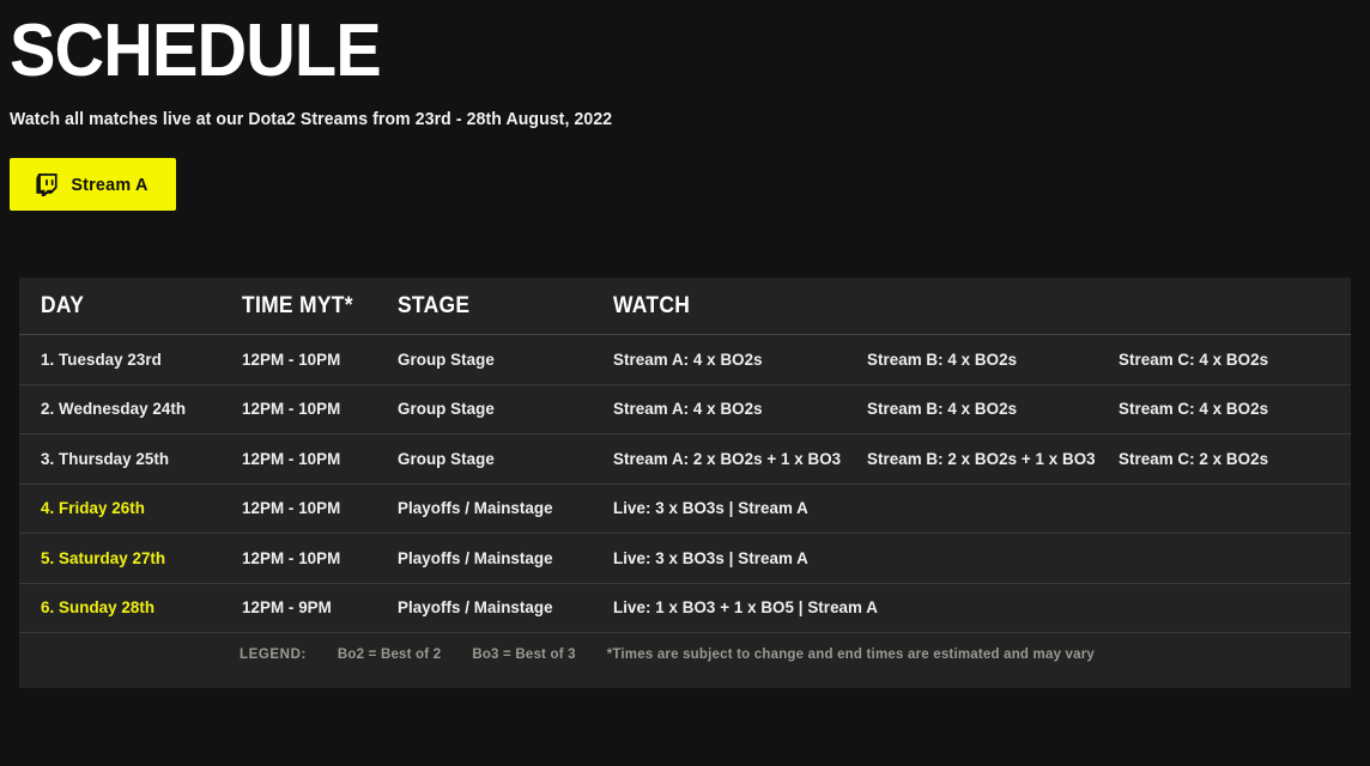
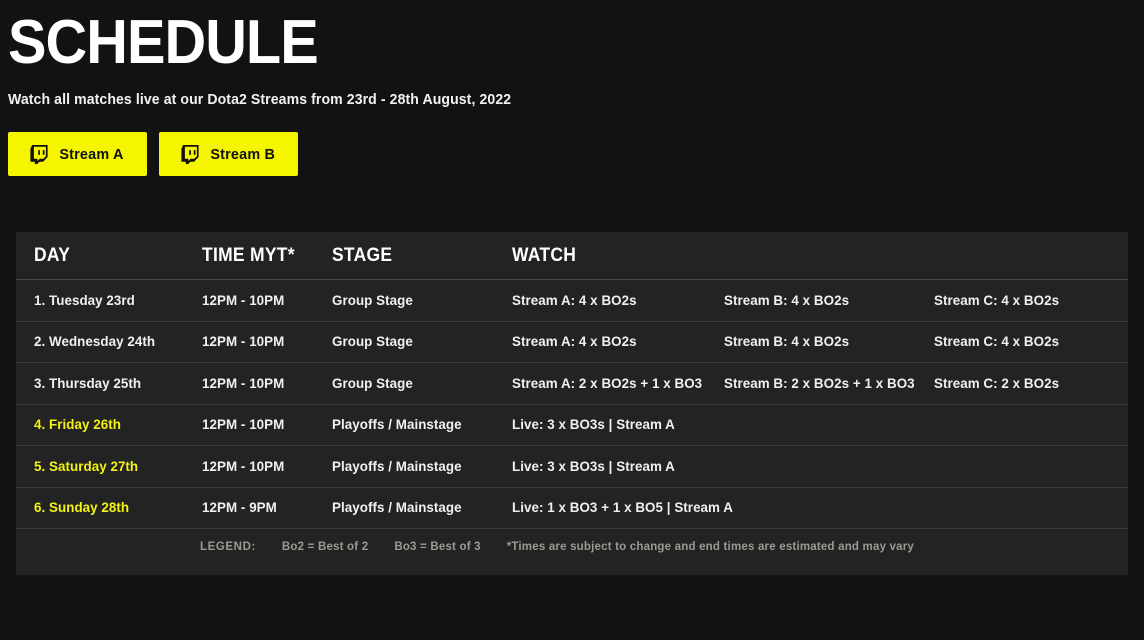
  SCHEDULE
  Watch all matches live at our Dota2 Streams from 23rd - 28th August, 2022
  Stream A
+ Stream B
  DAY
  TIME MYT*
  STAGE
  WATCH
  1. Tuesday 23rd
  12PM - 10PM
  Group Stage
  Stream A: 4 x BO2s
  Stream B: 4 x BO2s
  Stream C: 4 x BO2s
  2. Wednesday 24th
  12PM - 10PM
  Group Stage
  Stream A: 4 x BO2s
  Stream B: 4 x BO2s
  Stream C: 4 x BO2s
  3. Thursday 25th
  12PM - 10PM
  Group Stage
  Stream A: 2 x BO2s + 1 x BO3
  Stream B: 2 x BO2s + 1 x BO3
  Stream C: 2 x BO2s
  4. Friday 26th
  12PM - 10PM
  Playoffs / Mainstage
  Live: 3 x BO3s | Stream A
  5. Saturday 27th
  12PM - 10PM
  Playoffs / Mainstage
  Live: 3 x BO3s | Stream A
  6. Sunday 28th
  12PM - 9PM
  Playoffs / Mainstage
  Live: 1 x BO3 + 1 x BO5 | Stream A
  LEGEND:
  Bo2 = Best of 2
  Bo3 = Best of 3
  *Times are subject to change and end times are estimated and may vary
